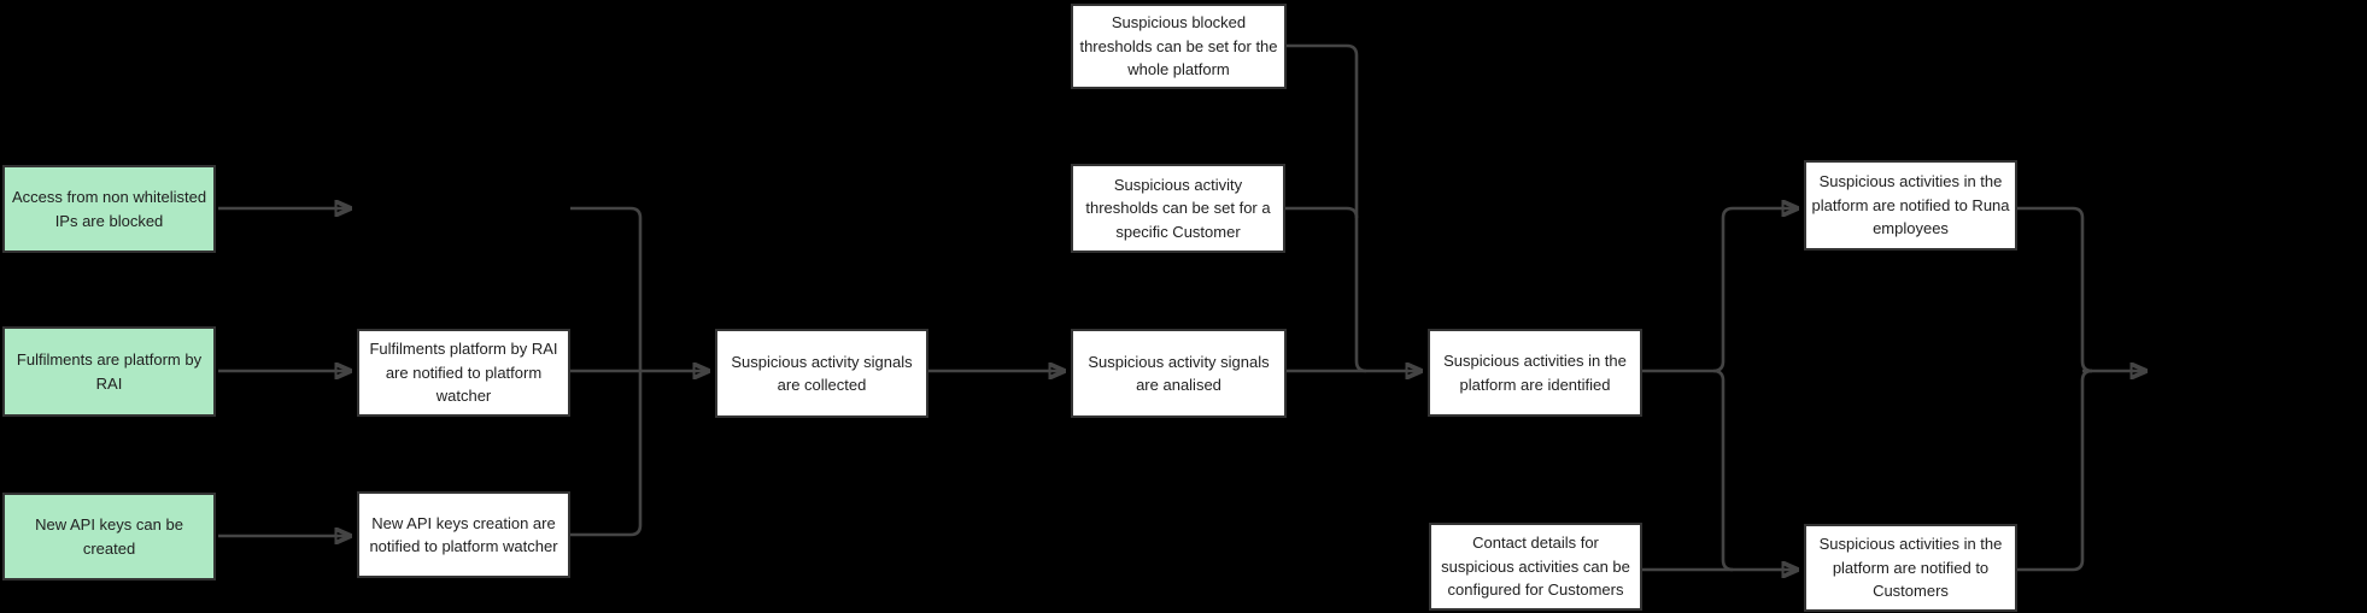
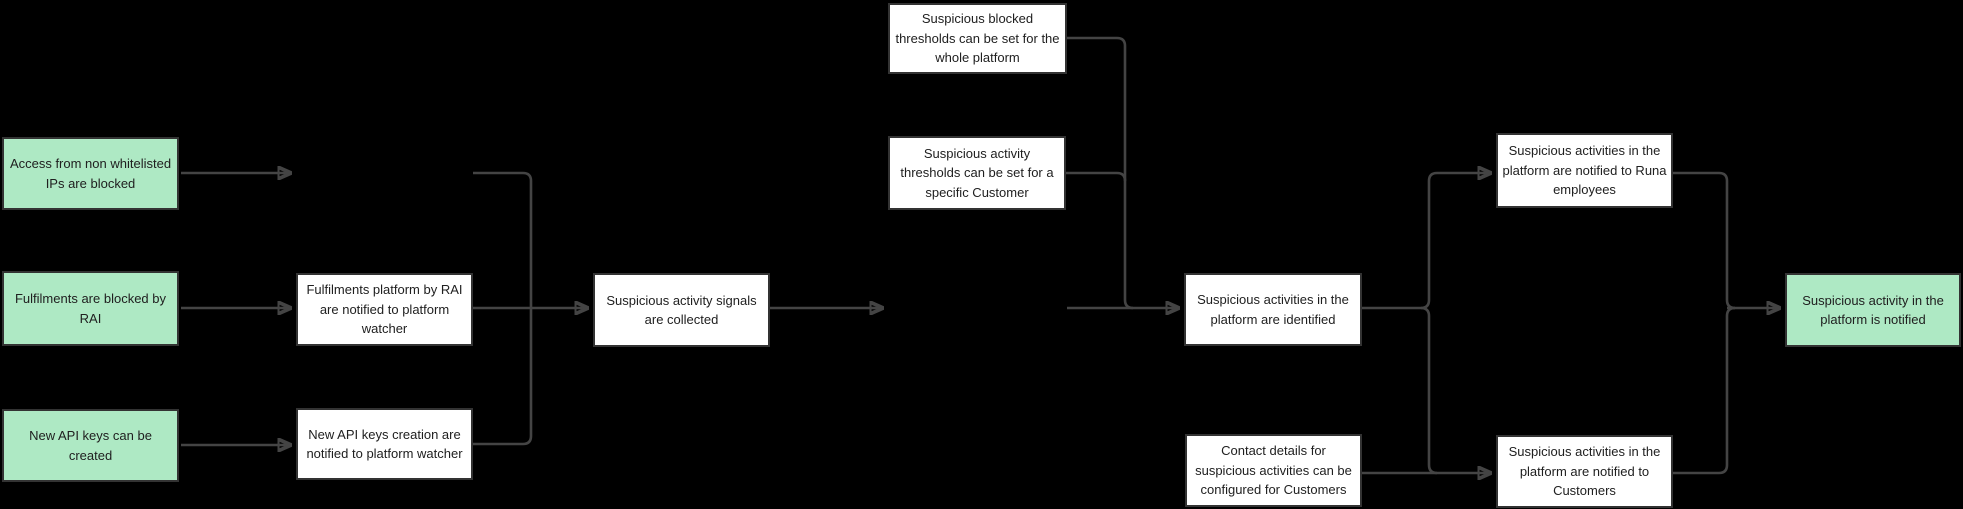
  Access from non whitelisted IPs are blocked
- Fulfilments are platform by RAI
+ Fulfilments are blocked by RAI
  New API keys can be created
  Fulfilments platform by RAI are notified to platform watcher
  New API keys creation are notified to platform watcher
  Suspicious activity signals are collected
  Suspicious blocked thresholds can be set for the whole platform
  Suspicious activity thresholds can be set for a specific Customer
- Suspicious activity signals are analised
  Suspicious activities in the platform are identified
  Contact details for suspicious activities can be configured for Customers
  Suspicious activities in the platform are notified to Runa employees
  Suspicious activities in the platform are notified to Customers
+ Suspicious activity in the platform is notified
